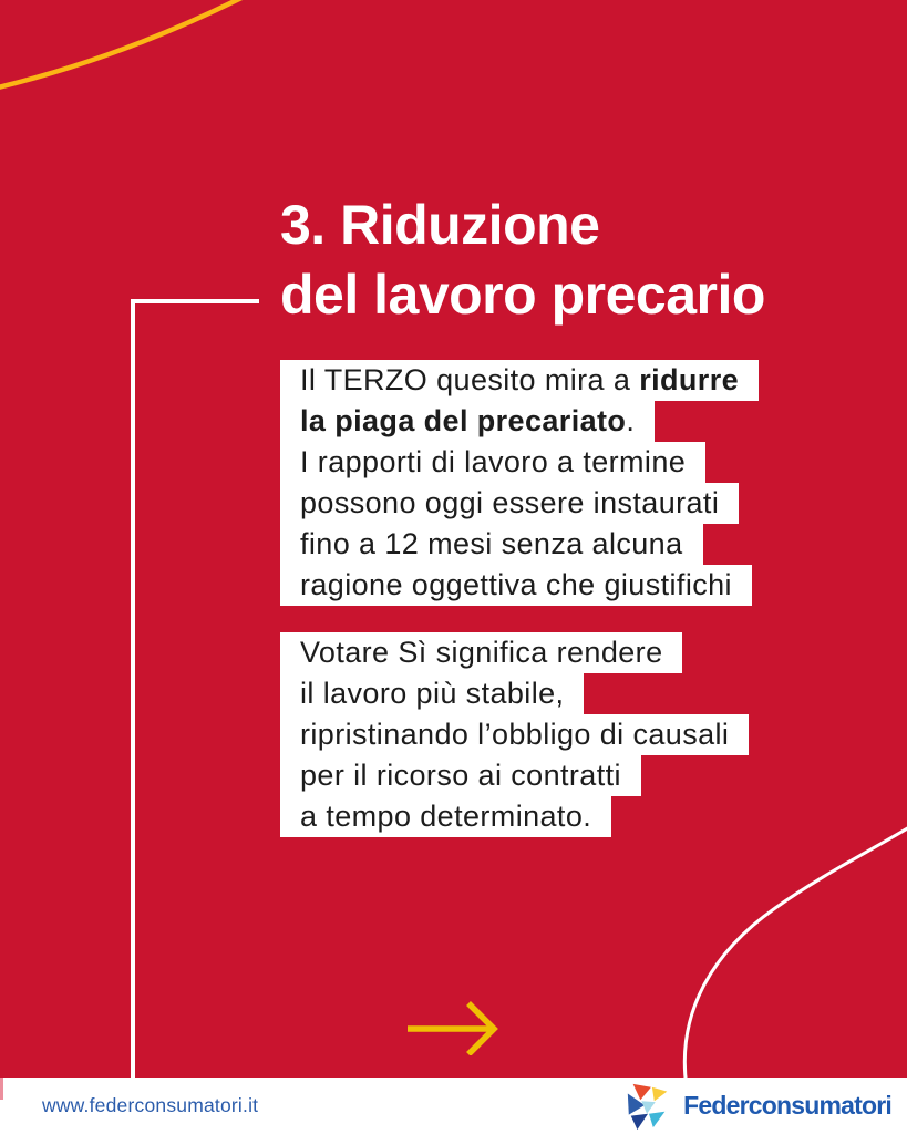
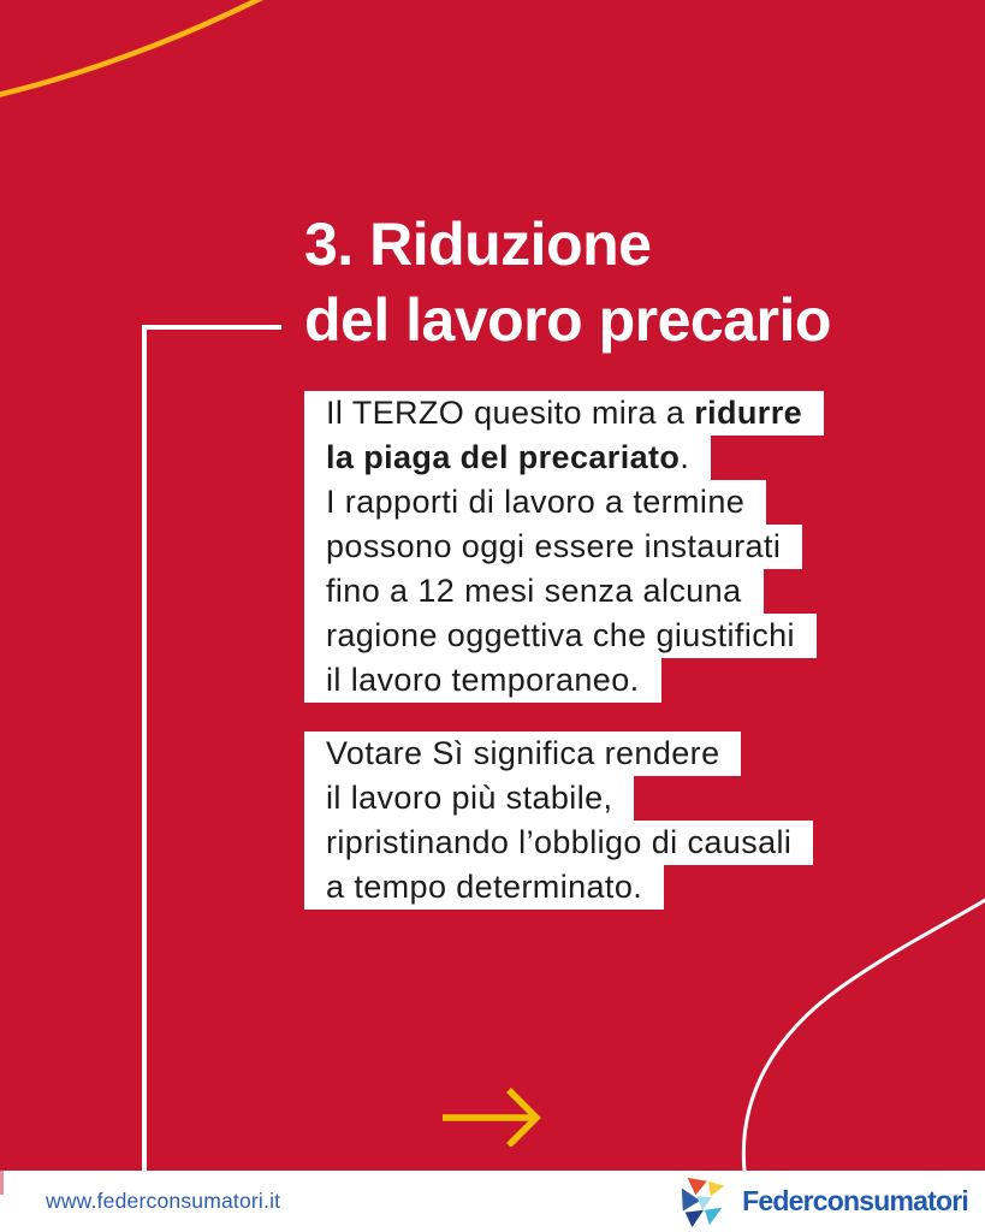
  3. Riduzione
  del lavoro precario
  Il TERZO quesito mira a ridurre
  la piaga del precariato.
  I rapporti di lavoro a termine
  possono oggi essere instaurati
  fino a 12 mesi senza alcuna
  ragione oggettiva che giustifichi
+ il lavoro temporaneo.
  Votare Sì significa rendere
  il lavoro più stabile,
  ripristinando l’obbligo di causali
- per il ricorso ai contratti
  a tempo determinato.
  www.federconsumatori.it
  Federconsumatori
